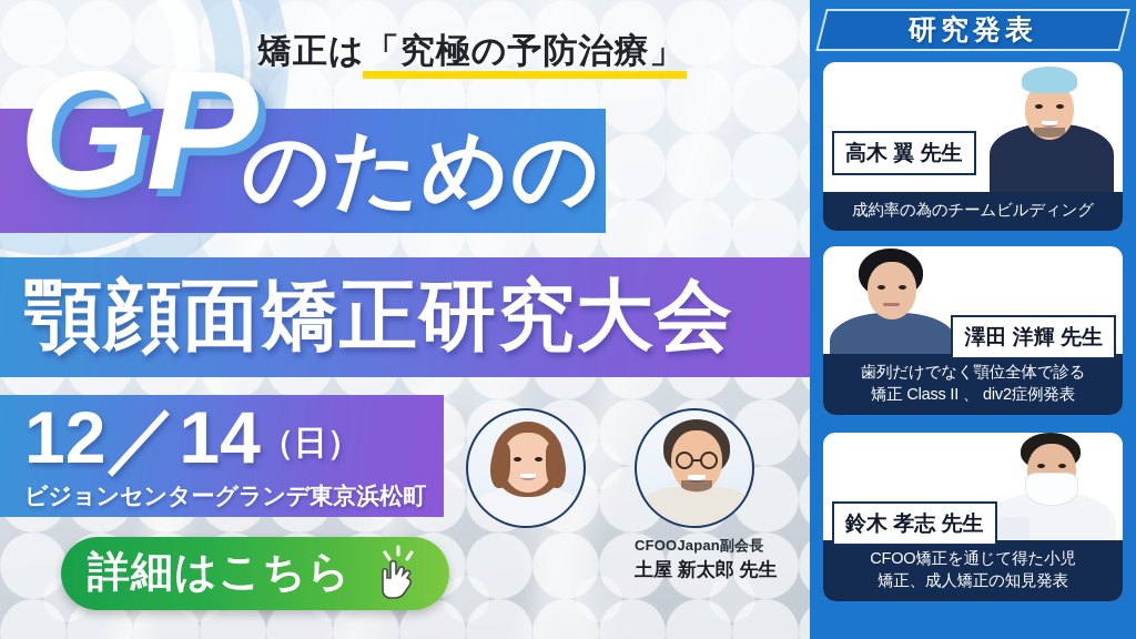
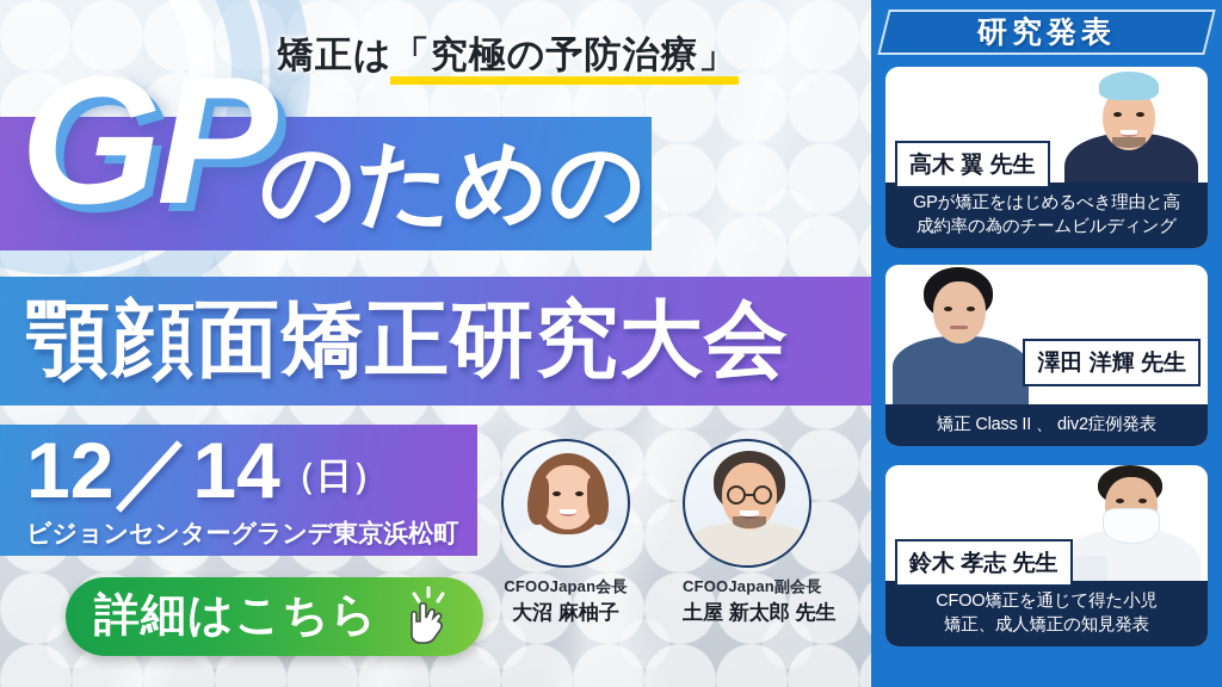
  矯正は「究極の予防治療」
  のための
  GP
  顎顔面矯正研究大会
  12／14（日）
  ビジョンセンターグランデ東京浜松町
  詳細はこちら
+ CFOOJapan会長
+ 大沼 麻柚子
  CFOOJapan副会長
  土屋 新太郎 先生
  研究発表
  高木 翼 先生
+ GPが矯正をはじめるべき理由と高
  成約率の為のチームビルディング
  澤田 洋輝 先生
- 歯列だけでなく顎位全体で診る
  矯正 Class II 、 div2症例発表
  鈴木 孝志 先生
  CFOO矯正を通じて得た小児
  矯正、成人矯正の知見発表
